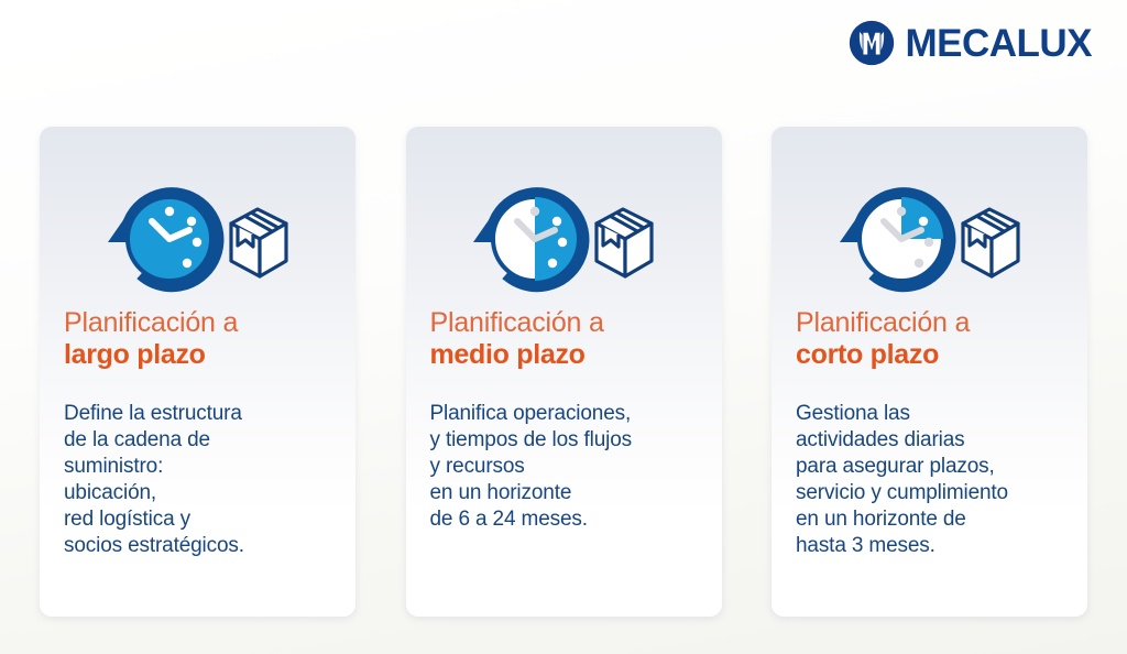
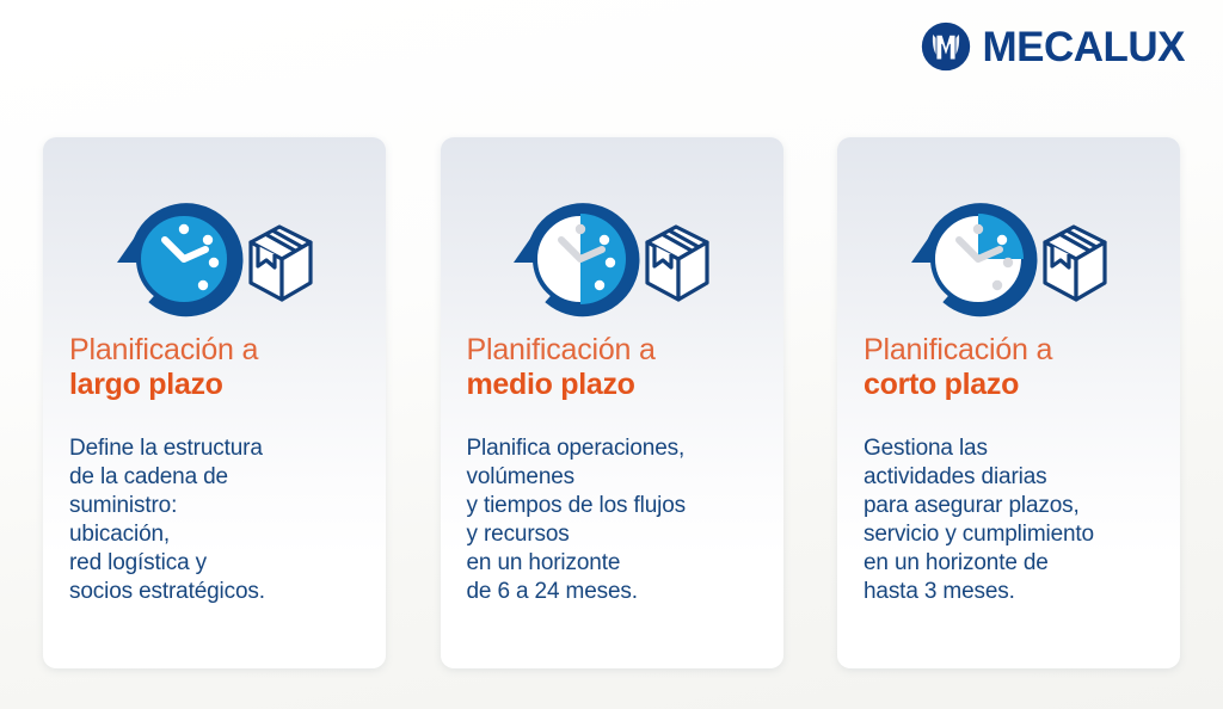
  MECALUX
  Planificación a
  largo plazo
  Define la estructura
  de la cadena de
  suministro:
  ubicación,
  red logística y
  socios estratégicos.
  Planificación a
  medio plazo
  Planifica operaciones,
+ volúmenes
  y tiempos de los flujos
  y recursos
  en un horizonte
  de 6 a 24 meses.
  Planificación a
  corto plazo
  Gestiona las
  actividades diarias
  para asegurar plazos,
  servicio y cumplimiento
  en un horizonte de
  hasta 3 meses.
